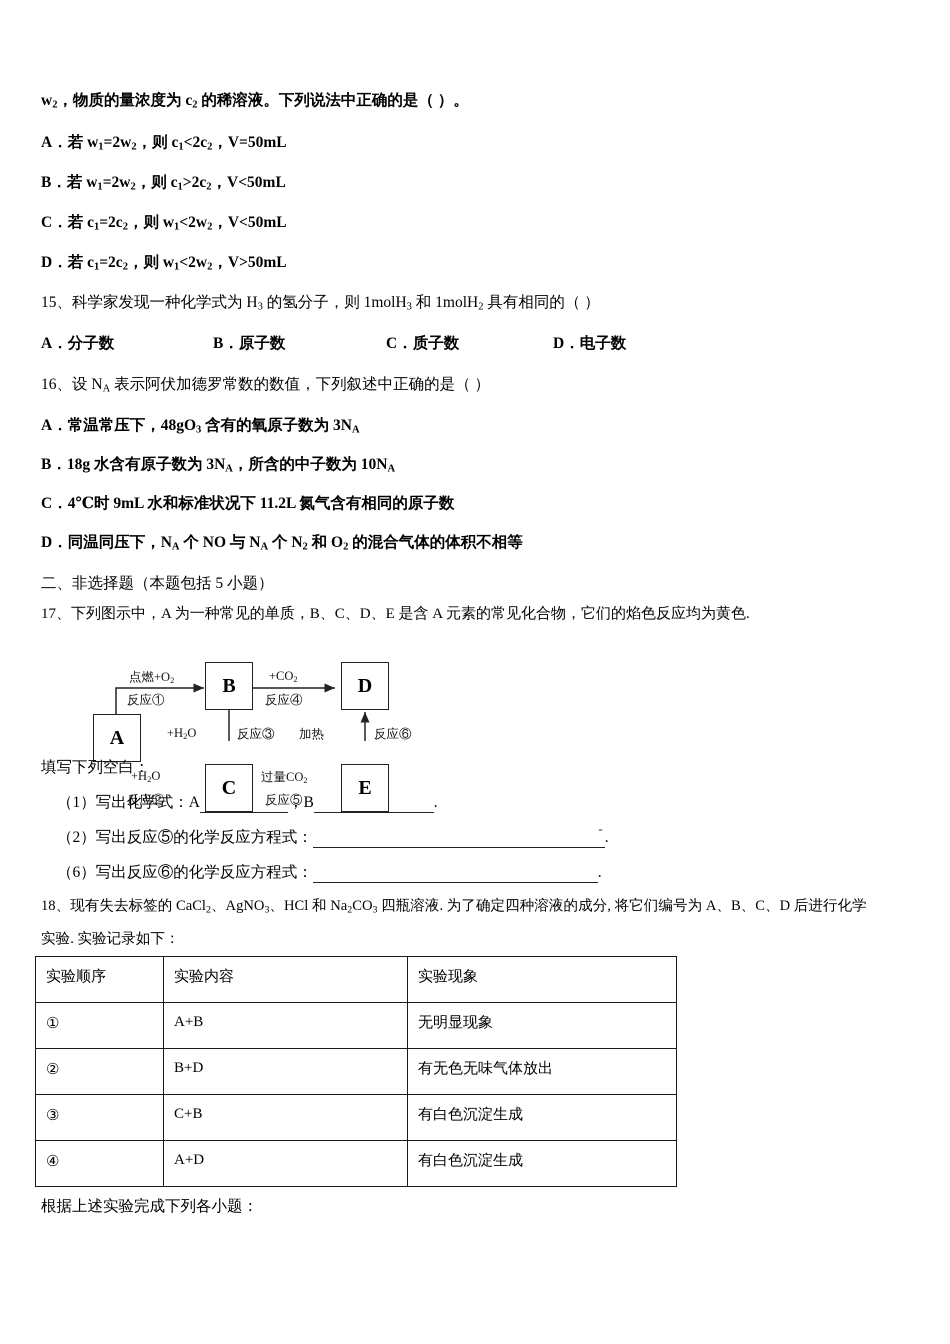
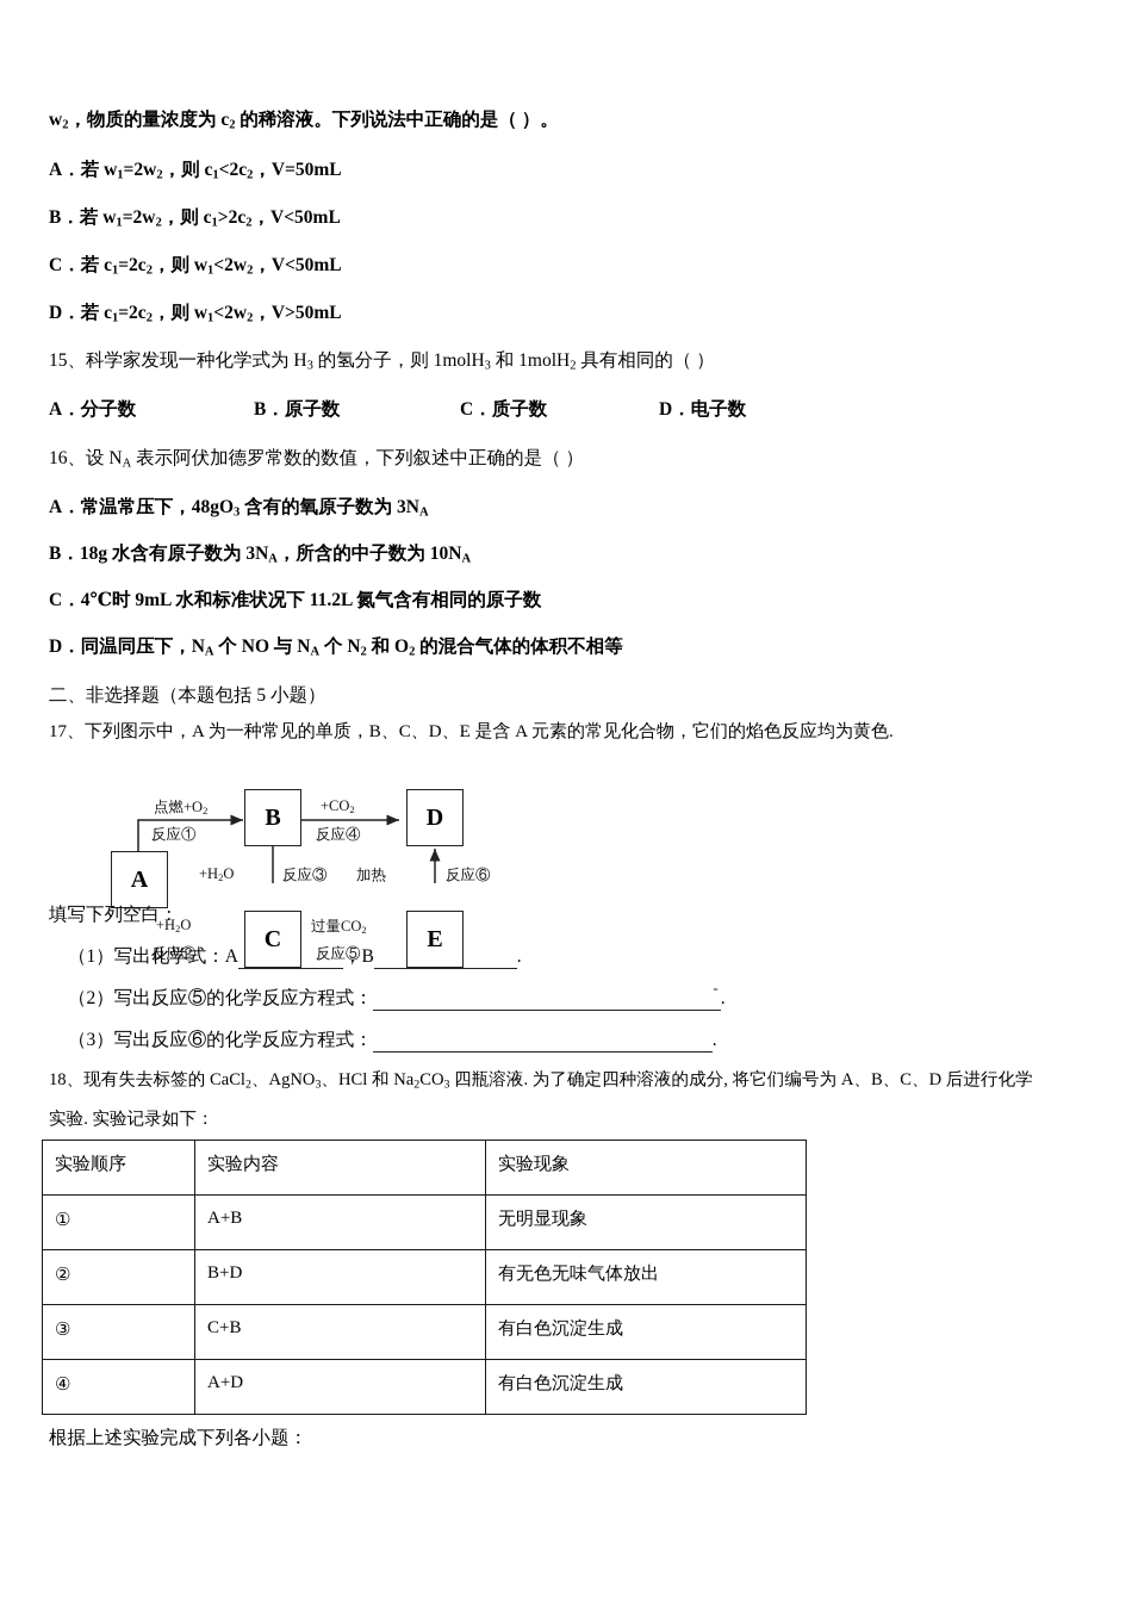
  w2，物质的量浓度为 c2 的稀溶液。下列说法中正确的是（ ）。
  A．若 w1=2w2，则 c1<2c2，V=50mL
  B．若 w1=2w2，则 c1>2c2，V<50mL
  C．若 c1=2c2，则 w1<2w2，V<50mL
  D．若 c1=2c2，则 w1<2w2，V>50mL
  15、科学家发现一种化学式为 H3 的氢分子，则 1molH3 和 1molH2 具有相同的（ ）
  A．分子数
  B．原子数
  C．质子数
  D．电子数
  16、设 NA 表示阿伏加德罗常数的数值，下列叙述中正确的是（ ）
  A．常温常压下，48gO3 含有的氧原子数为 3NA
  B．18g 水含有原子数为 3NA，所含的中子数为 10NA
  C．4℃时 9mL 水和标准状况下 11.2L 氮气含有相同的原子数
  D．同温同压下，NA 个 NO 与 NA 个 N2 和 O2 的混合气体的体积不相等
  二、非选择题（本题包括 5 小题）
  17、下列图示中，A 为一种常见的单质，B、C、D、E 是含 A 元素的常见化合物，它们的焰色反应均为黄色.
  A
  B
  C
  D
  E
  点燃+O2
  反应①
  +H2O
  反应②
  +H2O
  反应③
  +CO2
  反应④
  过量CO2
  反应⑤
  加热
  反应⑥
  填写下列空白：
  （1）写出化学式：A ，B .
  （2）写出反应⑤的化学反应方程式： .
- （6）写出反应⑥的化学反应方程式： .
+ （3）写出反应⑥的化学反应方程式： .
  18、现有失去标签的 CaCl2、AgNO3、HCl 和 Na2CO3 四瓶溶液. 为了确定四种溶液的成分, 将它们编号为 A、B、C、D 后进行化学
  实验. 实验记录如下：
  实验顺序	实验内容	实验现象
  ①	A+B	无明显现象
  ②	B+D	有无色无味气体放出
  ③	C+B	有白色沉淀生成
  ④	A+D	有白色沉淀生成
  根据上述实验完成下列各小题：
